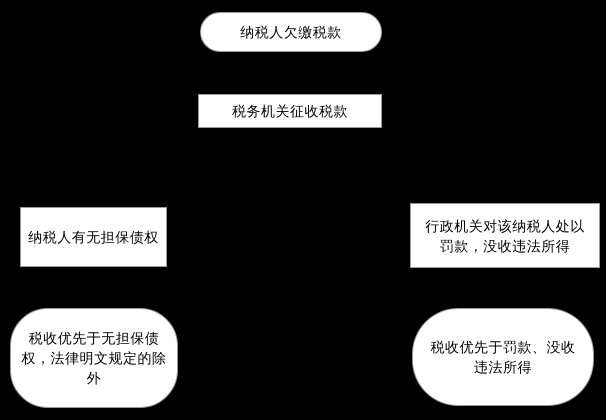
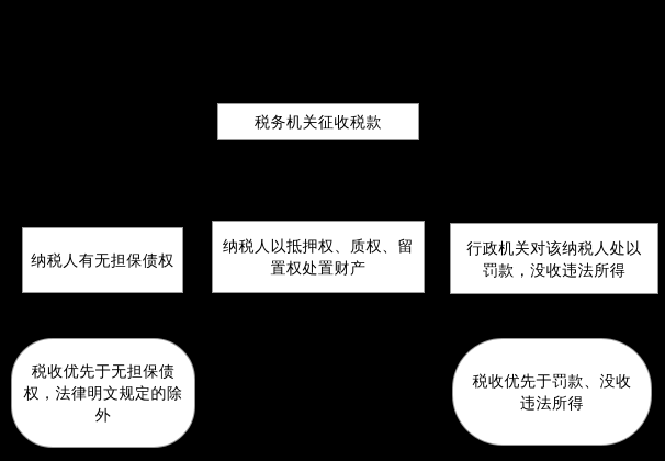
- 纳税人欠缴税款
  税务机关征收税款
  纳税人有无担保债权
+ 纳税人以抵押权、质权、留置权处置财产
  行政机关对该纳税人处以罚款，没收违法所得
  税收优先于无担保债权，法律明文规定的除外
  税收优先于罚款、没收违法所得
